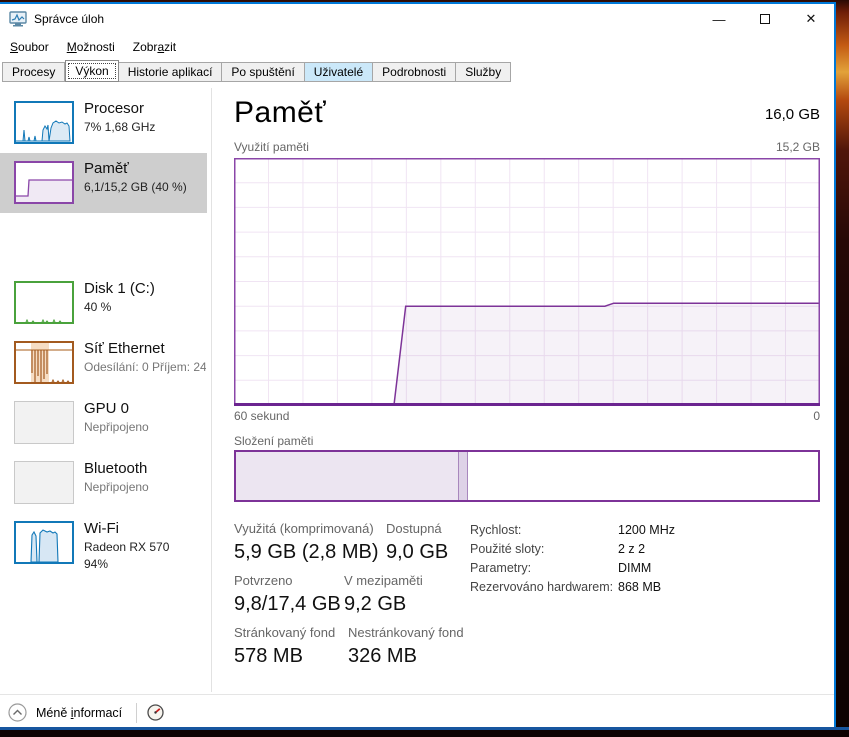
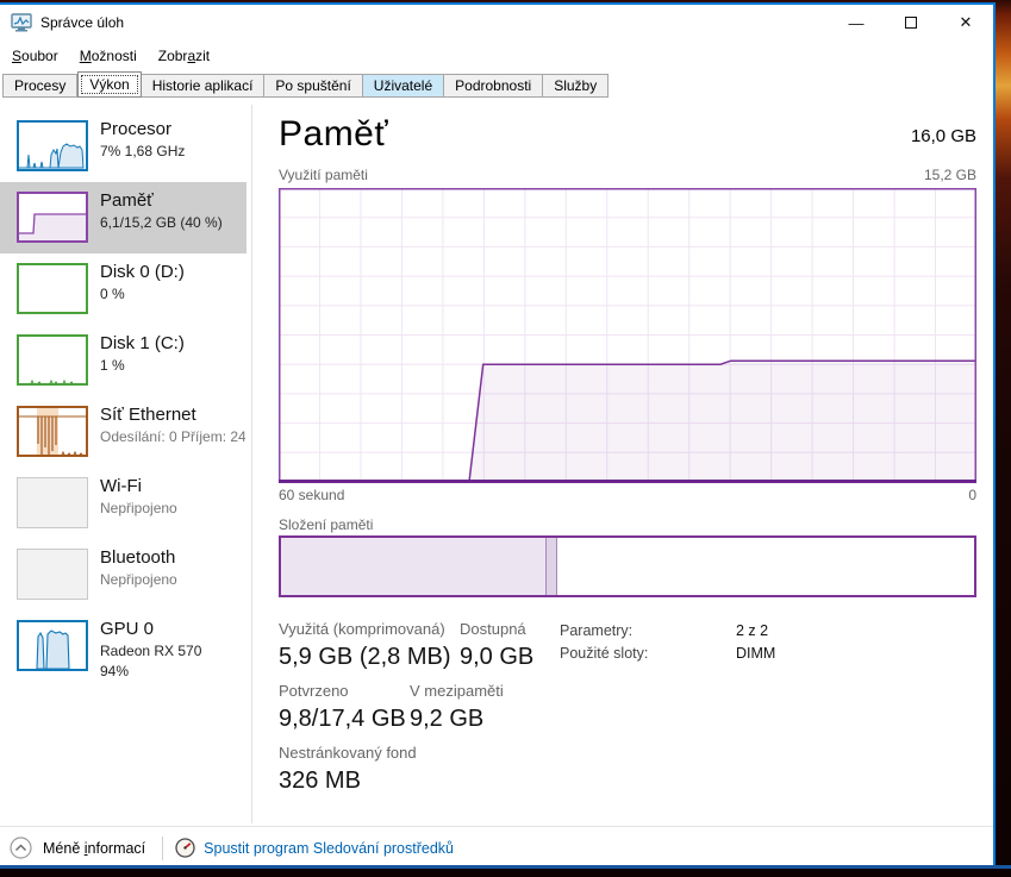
  Správce úloh
  —
  ✕
  Soubor
  Možnosti
  Zobrazit
  Procesy
  Výkon
  Historie aplikací
  Po spuštění
  Uživatelé
  Podrobnosti
  Služby
  Procesor
  7% 1,68 GHz
  Paměť
  6,1/15,2 GB (40 %)
+ Disk 0 (D:)
+ 0 %
  Disk 1 (C:)
- 40 %
+ 1 %
  Síť Ethernet
  Odesílání: 0 Příjem: 24
- GPU 0
+ Wi-Fi
  Nepřipojeno
  Bluetooth
  Nepřipojeno
- Wi-Fi
+ GPU 0
  Radeon RX 570
  94%
  Paměť
  16,0 GB
  Využití paměti
  15,2 GB
  60 sekund
  0
  Složení paměti
  Využitá (komprimovaná)
  5,9 GB (2,8 MB)
  Dostupná
  9,0 GB
  Potvrzeno
  9,8/17,4 GB
  V mezipaměti
  9,2 GB
- Stránkovaný fond
- 578 MB
  Nestránkovaný fond
  326 MB
- Rychlost:
- 1200 MHz
- Použité sloty:
+ Parametry:
  2 z 2
- Parametry:
+ Použité sloty:
  DIMM
- Rezervováno hardwarem:
- 868 MB
  Méně informací
+ Spustit program Sledování prostředků
